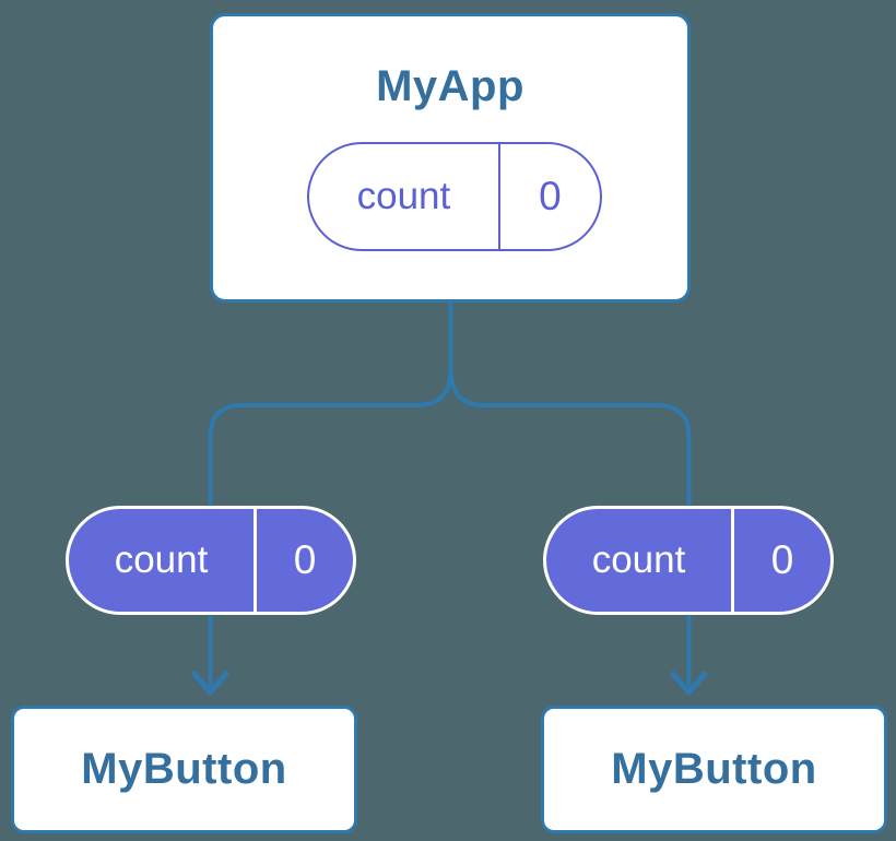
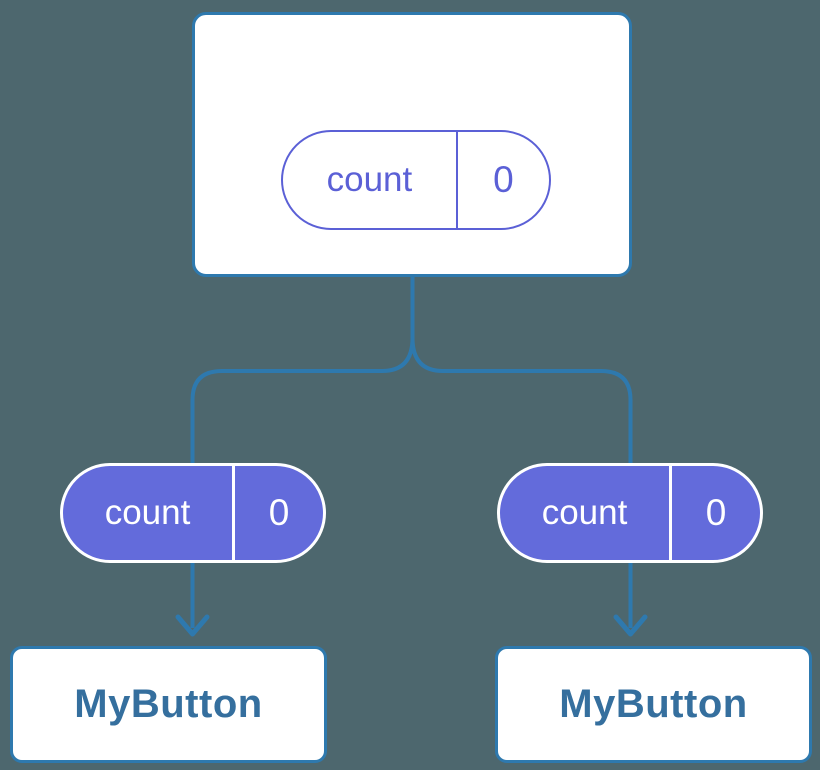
- MyApp
  count
  0
  count
  0
  count
  0
  MyButton
  MyButton
